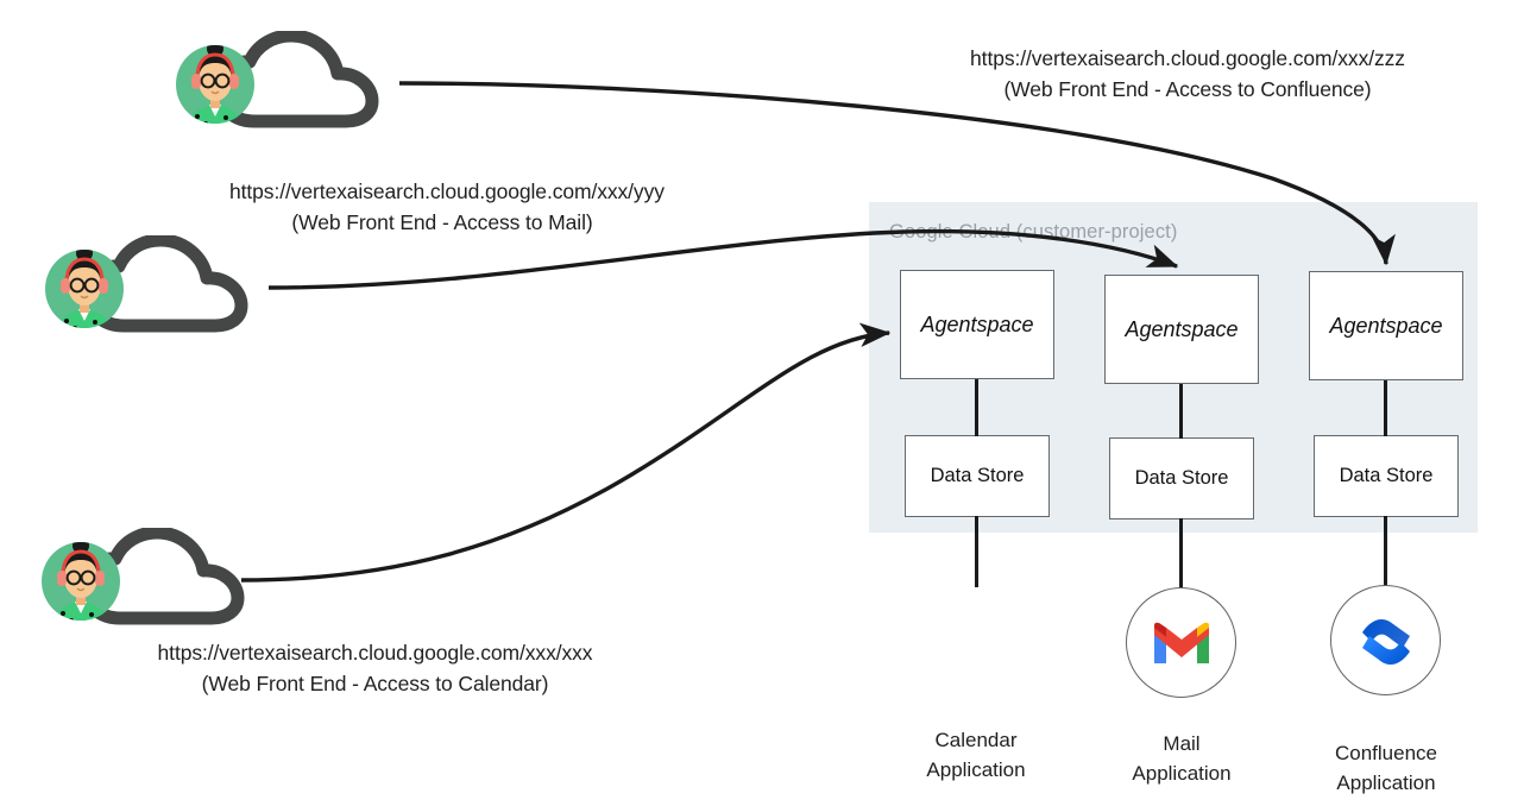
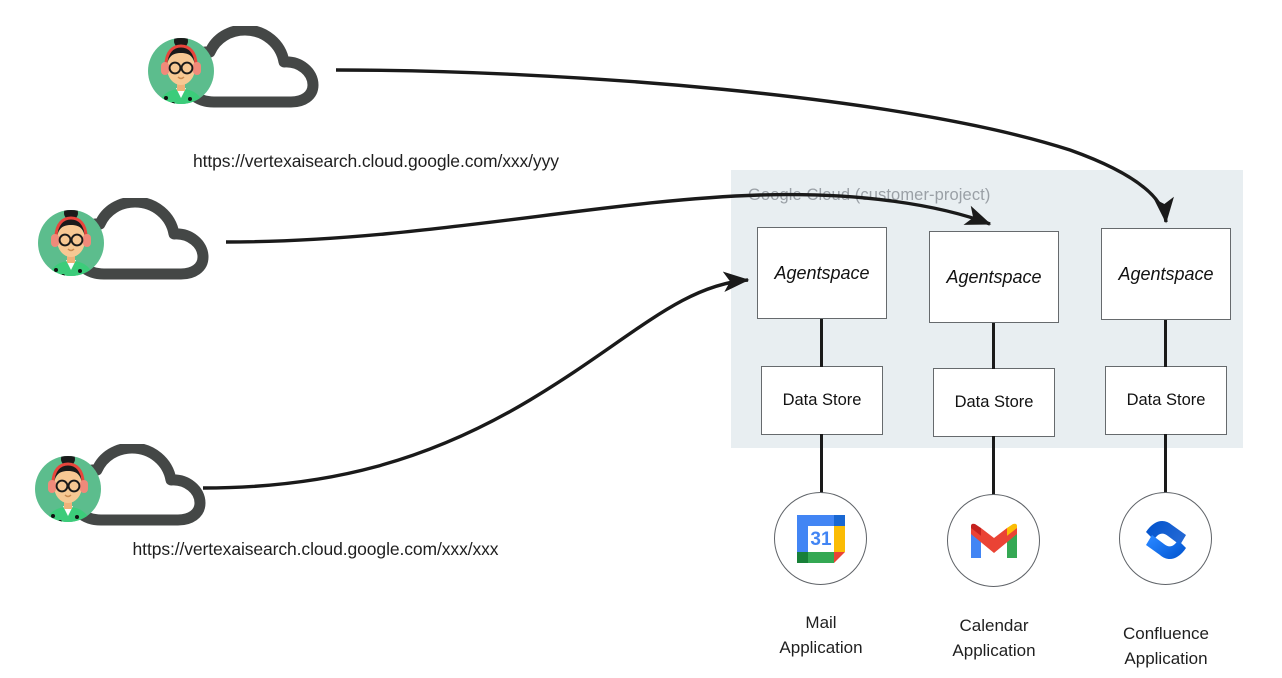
- https://vertexaisearch.cloud.google.com/xxx/zzz
- (Web Front End - Access to Confluence)
  https://vertexaisearch.cloud.google.com/xxx/yy
- (Web Front End - Access to Mail)
  https://vertexaisearch.cloud.google.com/xxx/xxx
- (Web Front End - Access to Calendar)
  Agentspace
  Agentspace
  Agentspace
  Data Store
  Data Store
  Data Store
+ 31
- Calendar
+ Mail
  Application
- Mail
+ Calendar
  Application
  Confluence
  Application
